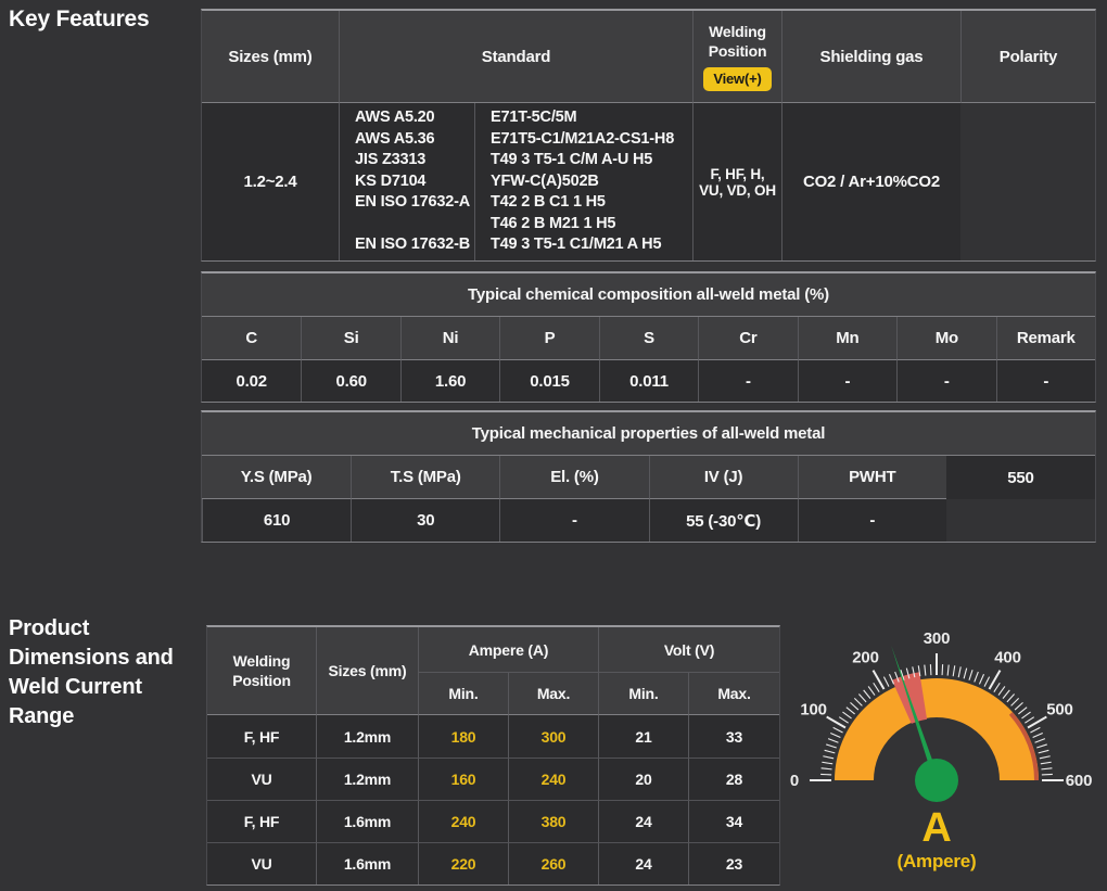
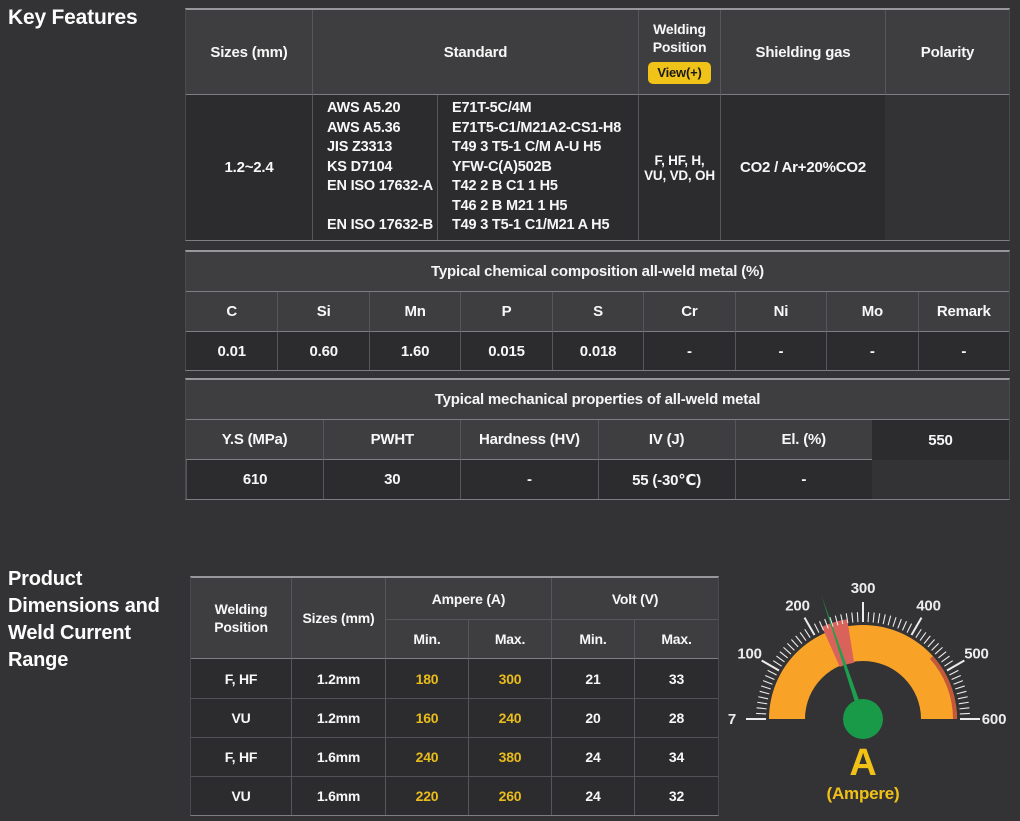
  Key Features
  Sizes (mm)
  Standard
  Welding Position
  View(+)
  Shielding gas
  Polarity
  1.2~2.4
  AWS A5.20
  AWS A5.36
  JIS Z3313
  KS D7104
  EN ISO 17632-A
  EN ISO 17632-B
- E71T-5C/5M
+ E71T-5C/4M
  E71T5-C1/M21A2-CS1-H8
  T49 3 T5-1 C/M A-U H5
  YFW-C(A)502B
  T42 2 B C1 1 H5
  T46 2 B M21 1 H5
  T49 3 T5-1 C1/M21 A H5
  F, HF, H, VU, VD, OH
- CO2 / Ar+10%CO2
+ CO2 / Ar+20%CO2
  Typical chemical composition all-weld metal (%)
  C
  Si
- Ni
+ Mn
  P
  S
  Cr
- Mn
+ Ni
  Mo
  Remark
- 0.02
+ 0.01
  0.60
  1.60
  0.015
- 0.011
+ 0.018
  -
  -
  -
  -
  Typical mechanical properties of all-weld metal
  Y.S (MPa)
- T.S (MPa)
- El. (%)
+ PWHT
+ Hardness (HV)
  IV (J)
- PWHT
+ El. (%)
  550
  610
  30
  -
  55 (-30℃)
  -
  Product Dimensions and Weld Current Range
  Welding Position
  Sizes (mm)
  Ampere (A)
  Volt (V)
  Min.
  Max.
  Min.
  Max.
  F, HF
  1.2mm
  180
  300
  21
  33
  VU
  1.2mm
  160
  240
  20
  28
  F, HF
  1.6mm
  240
  380
  24
  34
  VU
  1.6mm
  220
  260
  24
- 23
+ 32
- 0
+ 7
  100
  200
  300
  400
  500
  600
  A
  (Ampere)
